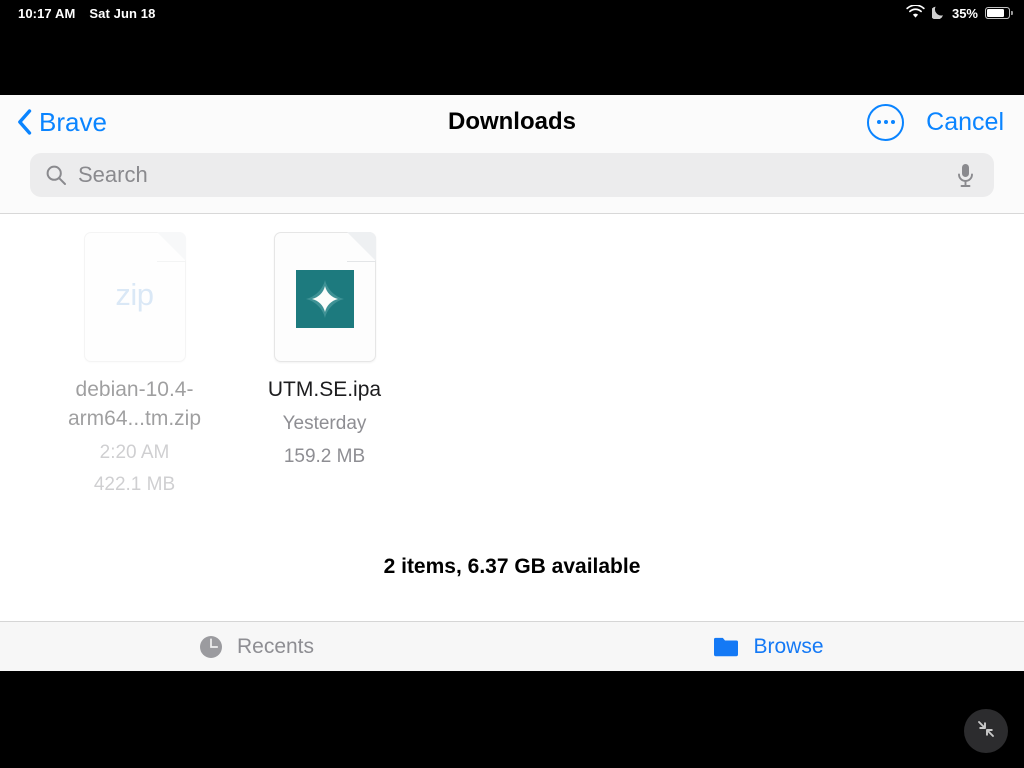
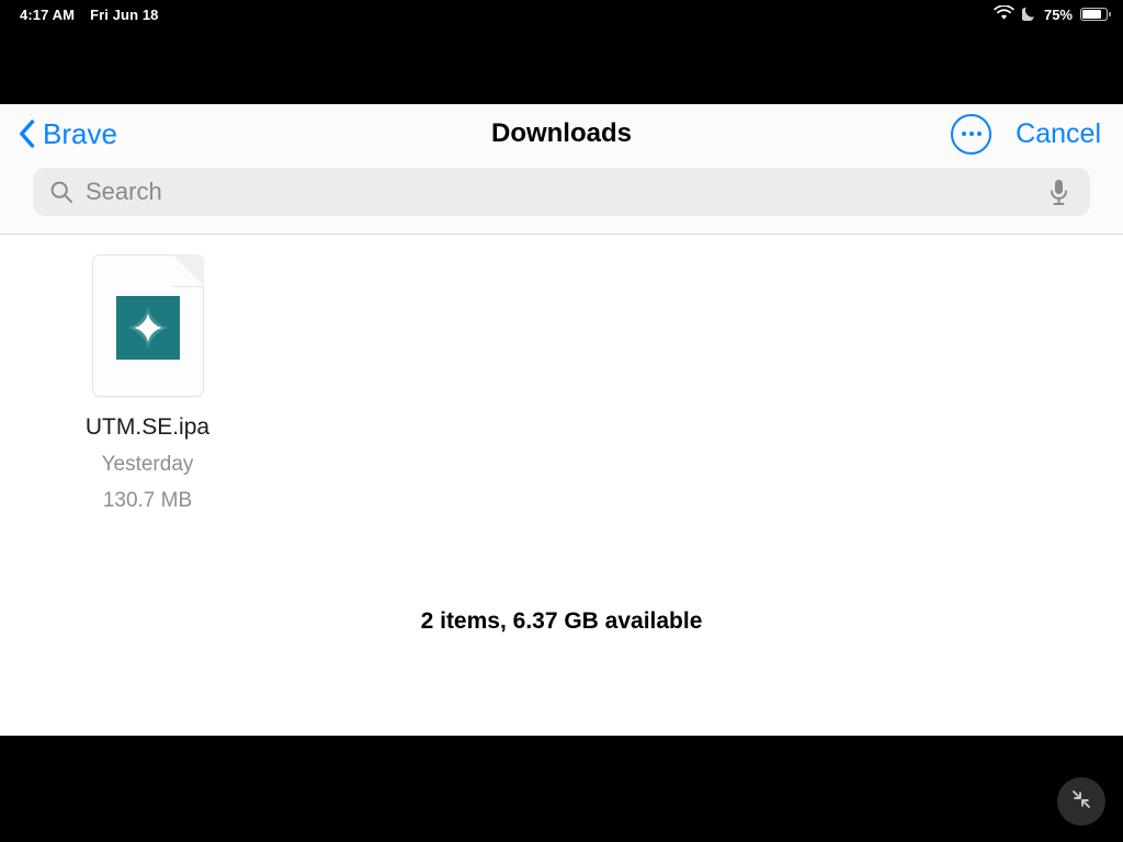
- 10:17 AM
+ 4:17 AM
- Sat Jun 18
+ Fri Jun 18
- 35%
+ 75%
  Brave
  Downloads
  Cancel
  Search
- zip
- debian-10.4-arm64...tm.zip
- 2:20 AM
- 422.1 MB
  UTM.SE.ipa
  Yesterday
- 159.2 MB
+ 130.7 MB
  2 items, 6.37 GB available
- Recents
- Browse
